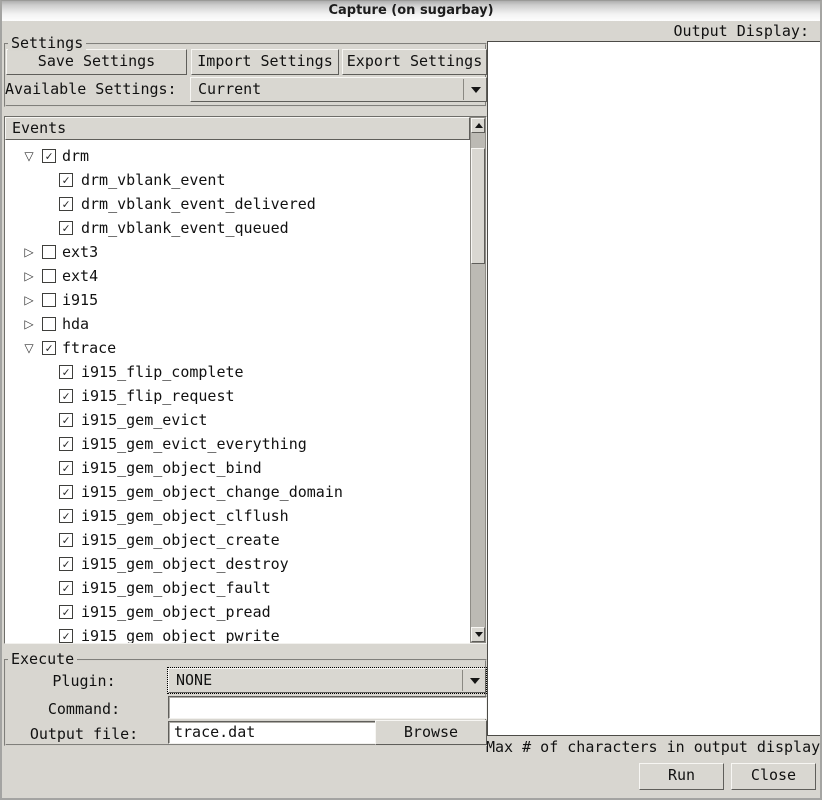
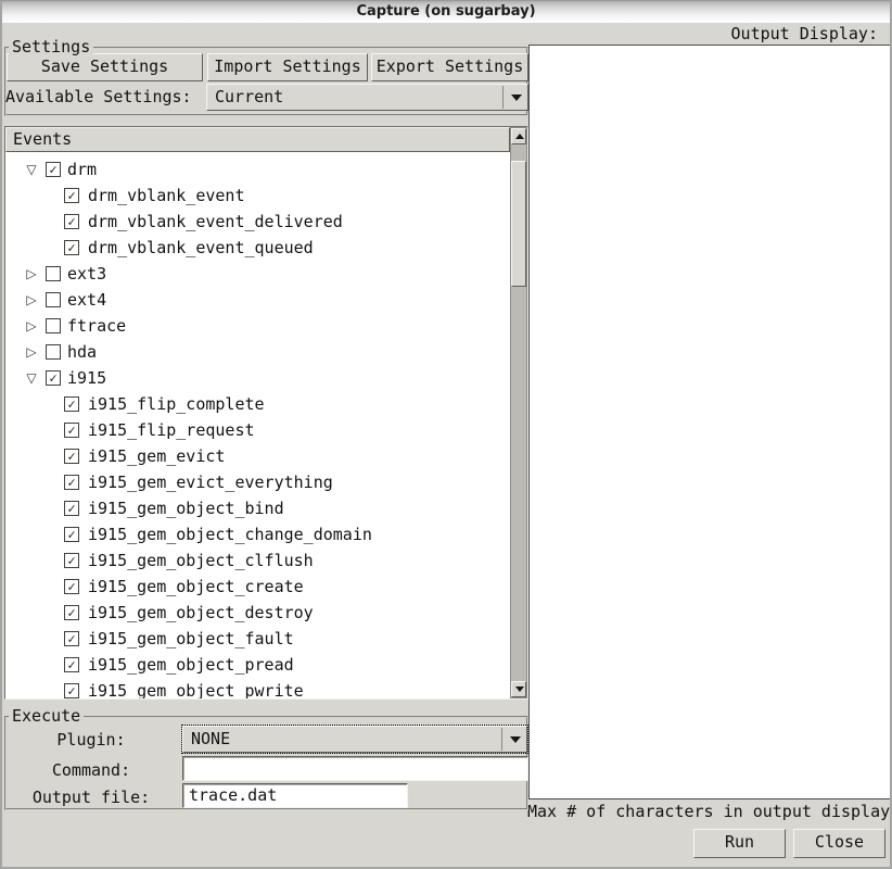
  Capture (on sugarbay)
  Output Display:
  Max # of characters in output display
  Settings
  Save Settings
  Import Settings
  Export Settings
  Available Settings:
  Current
  Events
  ▽
  ✓
  drm
  ✓
  drm_vblank_event
  ✓
  drm_vblank_event_delivered
  ✓
  drm_vblank_event_queued
  ▷
  ext3
  ▷
  ext4
  ▷
- i915
+ ftrace
  ▷
  hda
  ▽
  ✓
- ftrace
+ i915
  ✓
  i915_flip_complete
  ✓
  i915_flip_request
  ✓
  i915_gem_evict
  ✓
  i915_gem_evict_everything
  ✓
  i915_gem_object_bind
  ✓
  i915_gem_object_change_domain
  ✓
  i915_gem_object_clflush
  ✓
  i915_gem_object_create
  ✓
  i915_gem_object_destroy
  ✓
  i915_gem_object_fault
  ✓
  i915_gem_object_pread
  ✓
  i915_gem_object_pwrite
  Execute
  Plugin:
  NONE
  Command:
  Output file:
  trace.dat
- Browse
  Run
  Close
